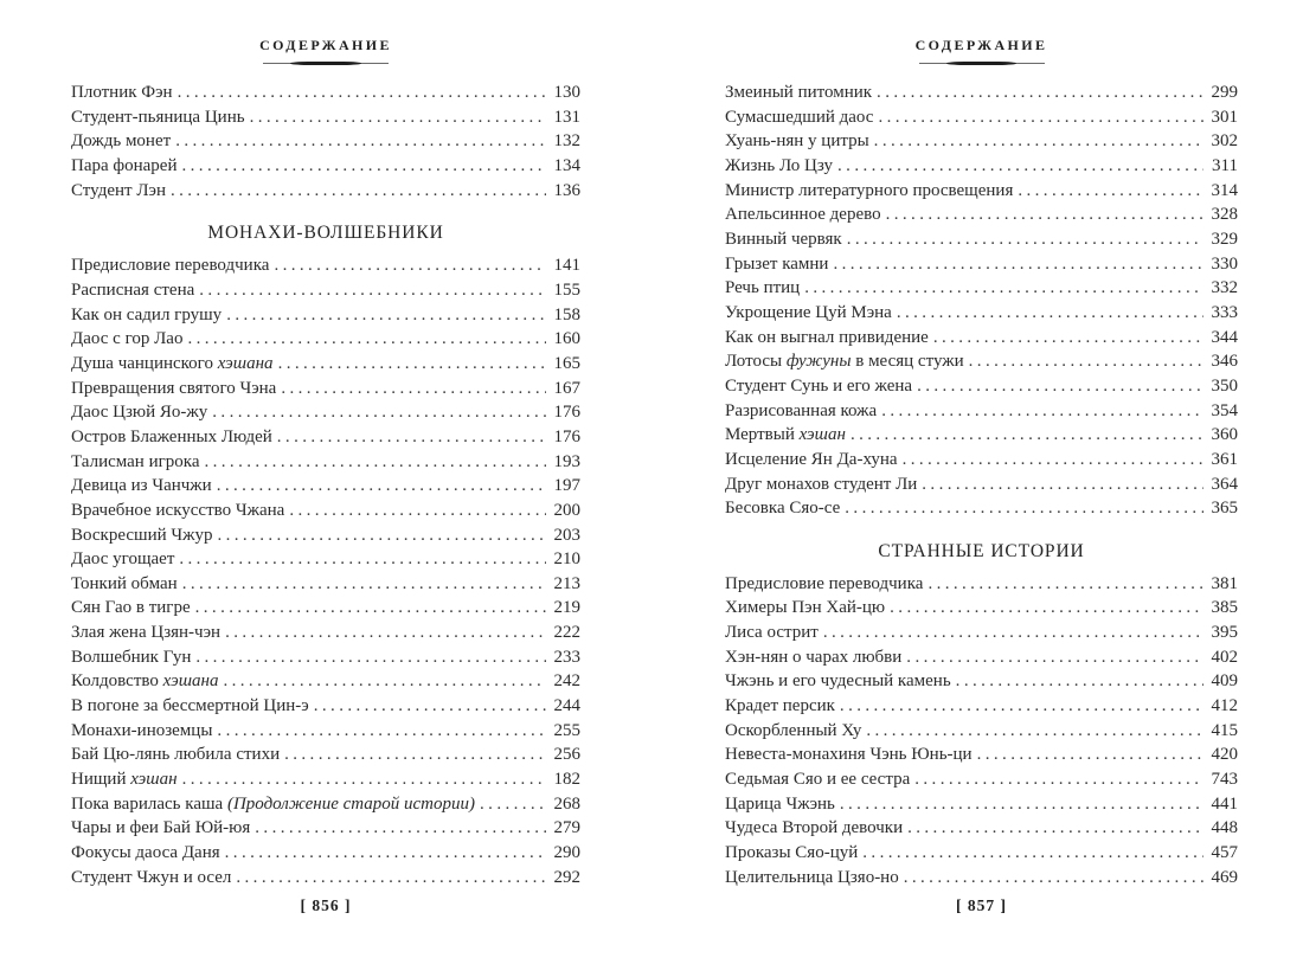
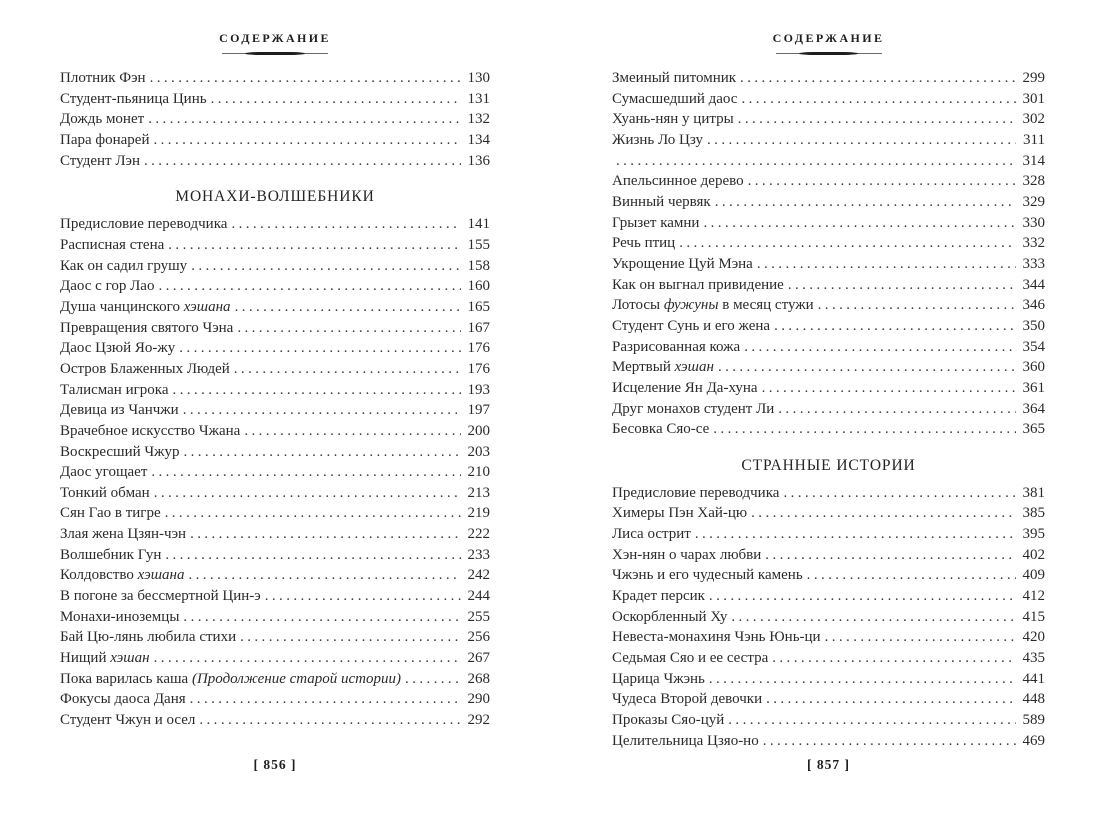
  СОДЕРЖАНИЕ
  Плотник Фэн
  130
  Студент-пьяница Цинь
  131
  Дождь монет
  132
  Пара фонарей
  134
  Студент Лэн
  136
  МОНАХИ-ВОЛШЕБНИКИ
  Предисловие переводчика
  141
  Расписная стена
  155
  Как он садил грушу
  158
  Даос с гор Лао
  160
  Душа чанцинского хэшана
  165
  Превращения святого Чэна
  167
  Даос Цзюй Яо-жу
  176
  Остров Блаженных Людей
  176
  Талисман игрока
  193
  Девица из Чанчжи
  197
  Врачебное искусство Чжана
  200
  Воскресший Чжур
  203
  Даос угощает
  210
  Тонкий обман
  213
  Сян Гао в тигре
  219
  Злая жена Цзян-чэн
  222
  Волшебник Гун
  233
  Колдовство хэшана
  242
  В погоне за бессмертной Цин-э
  244
  Монахи-иноземцы
  255
  Бай Цю-лянь любила стихи
  256
  Нищий хэшан
- 182
+ 267
  Пока варилась каша (Продолжение старой истории)
  268
- Чары и феи Бай Юй-юя
- 279
  Фокусы даоса Даня
  290
  Студент Чжун и осел
  292
  [ 856 ]
  СОДЕРЖАНИЕ
  Змеиный питомник
  299
  Сумасшедший даос
  301
  Хуань-нян у цитры
  302
  Жизнь Ло Цзу
  311
- Министр литературного просвещения
  314
  Апельсинное дерево
  328
  Винный червяк
  329
  Грызет камни
  330
  Речь птиц
  332
  Укрощение Цуй Мэна
  333
  Как он выгнал привидение
  344
  Лотосы фужуны в месяц стужи
  346
  Студент Сунь и его жена
  350
  Разрисованная кожа
  354
  Мертвый хэшан
  360
  Исцеление Ян Да-хуна
  361
  Друг монахов студент Ли
  364
  Бесовка Сяо-се
  365
  СТРАННЫЕ ИСТОРИИ
  Предисловие переводчика
  381
  Химеры Пэн Хай-цю
  385
  Лиса острит
  395
  Хэн-нян о чарах любви
  402
  Чжэнь и его чудесный камень
  409
  Крадет персик
  412
  Оскорбленный Ху
  415
  Невеста-монахиня Чэнь Юнь-ци
  420
  Седьмая Сяо и ее сестра
- 743
+ 435
  Царица Чжэнь
  441
  Чудеса Второй девочки
  448
  Проказы Сяо-цуй
- 457
+ 589
  Целительница Цзяо-но
  469
  [ 857 ]
